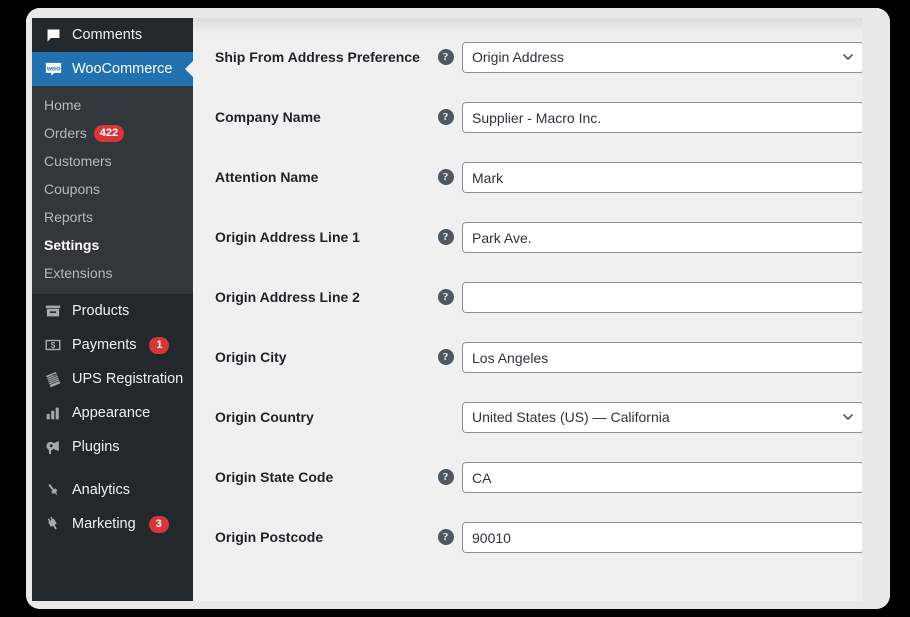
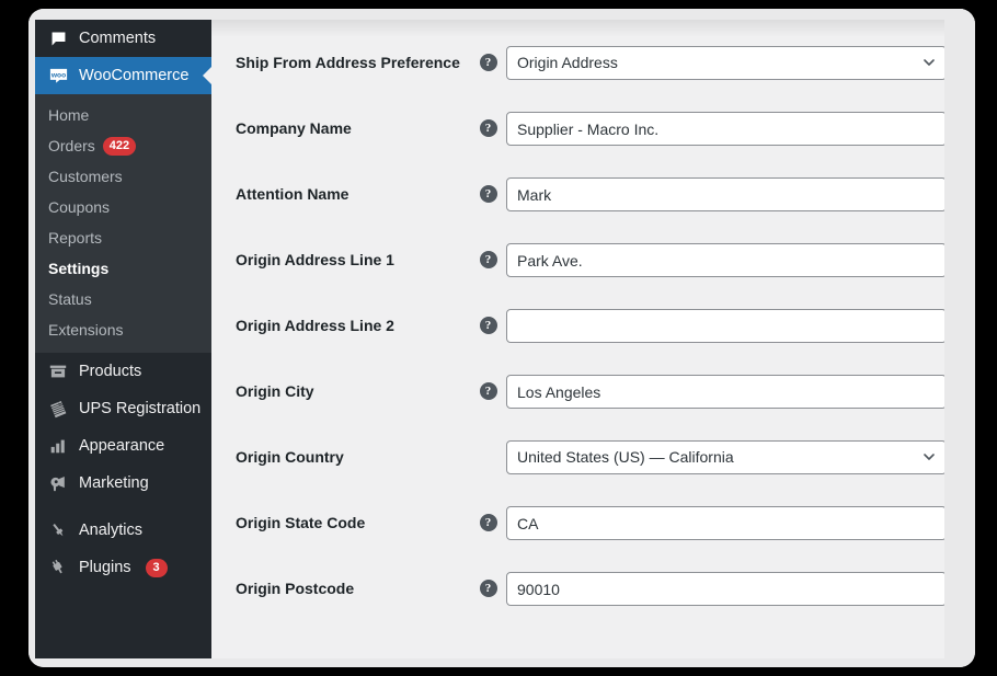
  Comments
  WooCommerce
  Home
  Orders
  422
  Customers
  Coupons
  Reports
  Settings
+ Status
  Extensions
  Products
- $
- Payments
- 1
  UPS Registration
  Appearance
- Plugins
+ Marketing
  Analytics
- Marketing
+ Plugins
  3
  Ship From Address Preference
  ?
  Origin Address
  Company Name
  ?
  Supplier - Macro Inc.
  Attention Name
  ?
  Mark
  Origin Address Line 1
  ?
  Park Ave.
  Origin Address Line 2
  ?
  Origin City
  ?
  Los Angeles
  Origin Country
  United States (US) — California
  Origin State Code
  ?
  CA
  Origin Postcode
  ?
  90010
